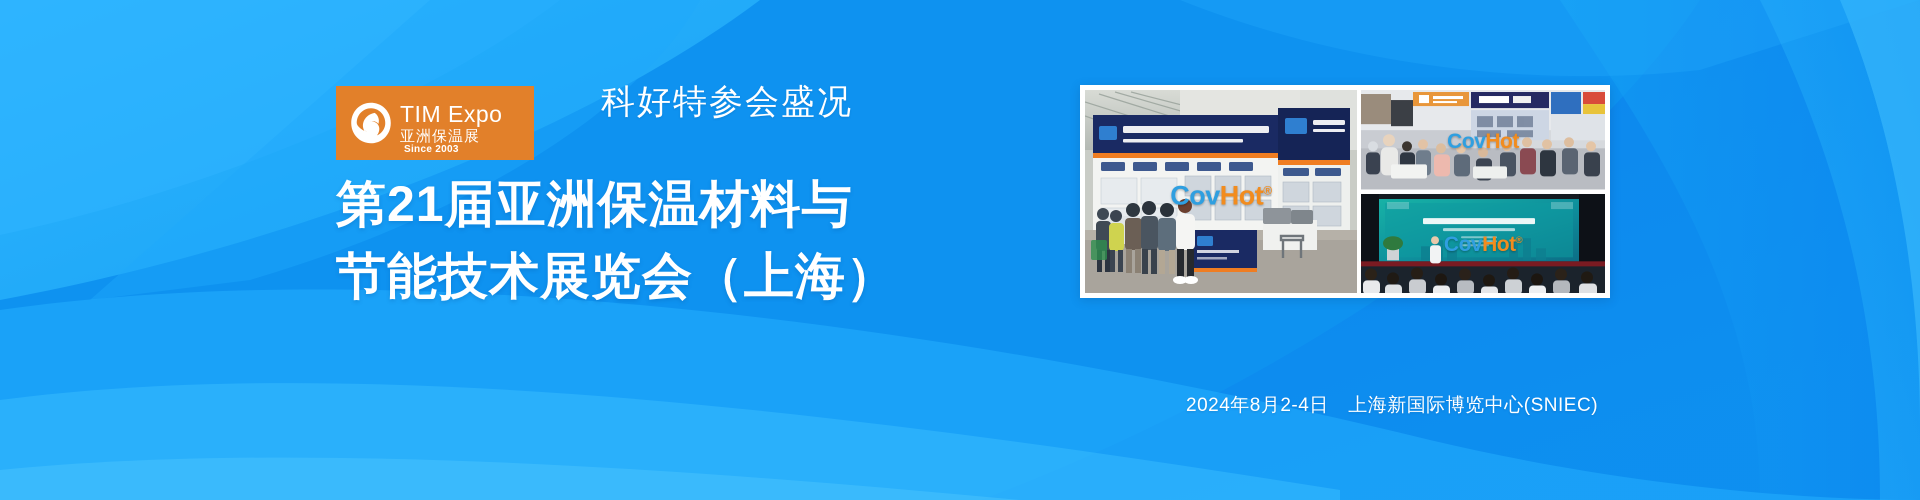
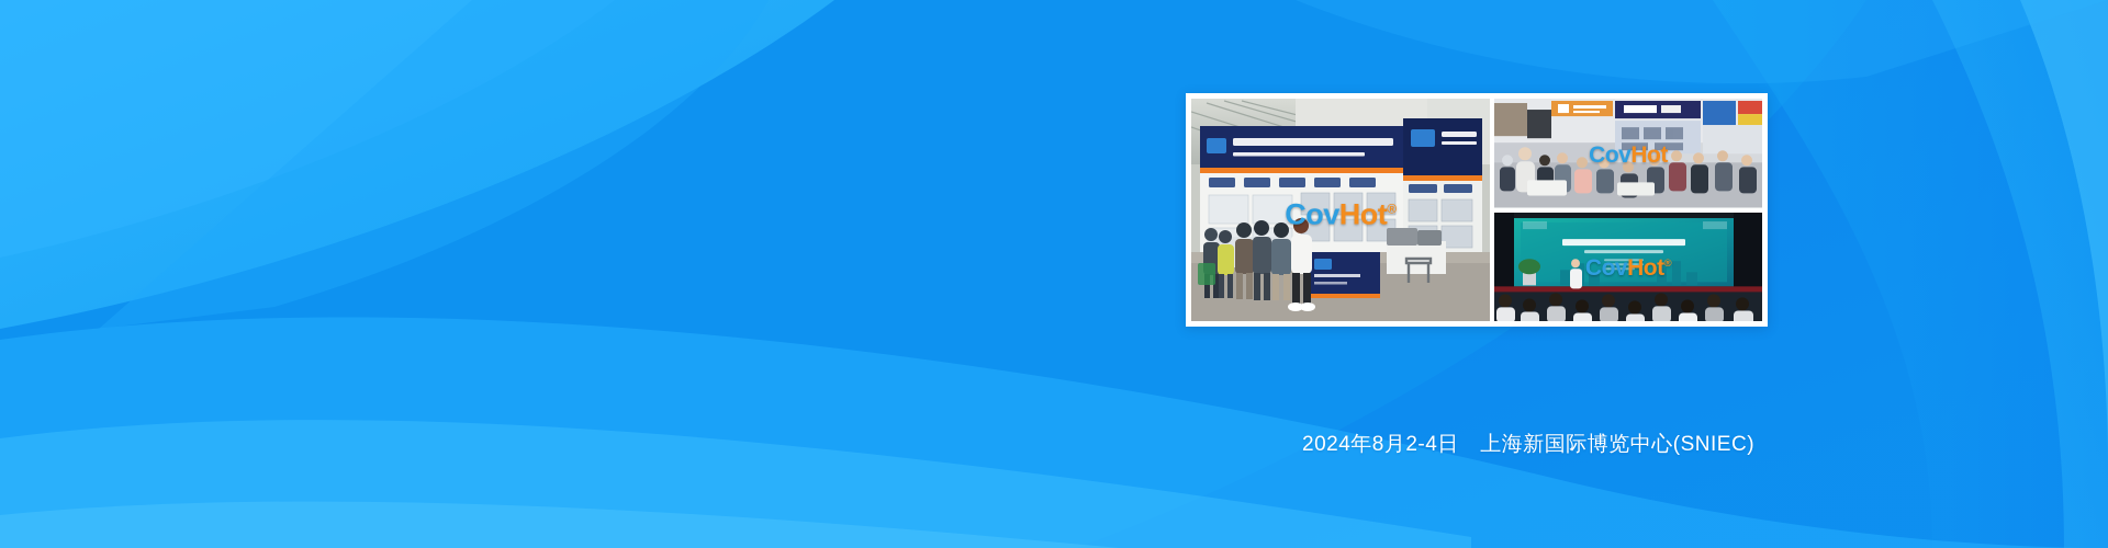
- TIM Expo
- 亚洲保温展
- Since 2003
- 科好特参会盛况
- 第21届亚洲保温材料与
- 节能技术展览会（上海）
  CovHot®
  CovHot
  CovHot®
  2024年8月2-4日 上海新国际博览中心(SNIEC)
